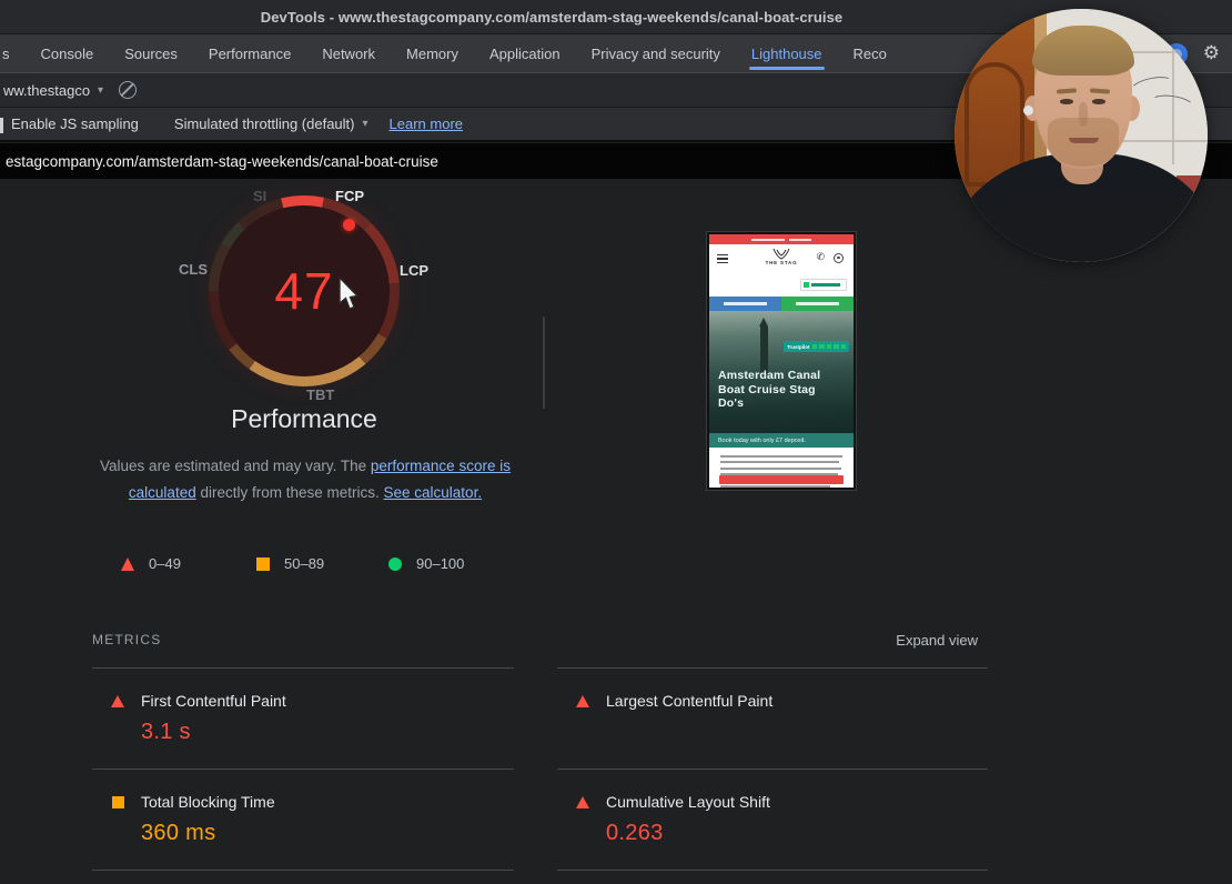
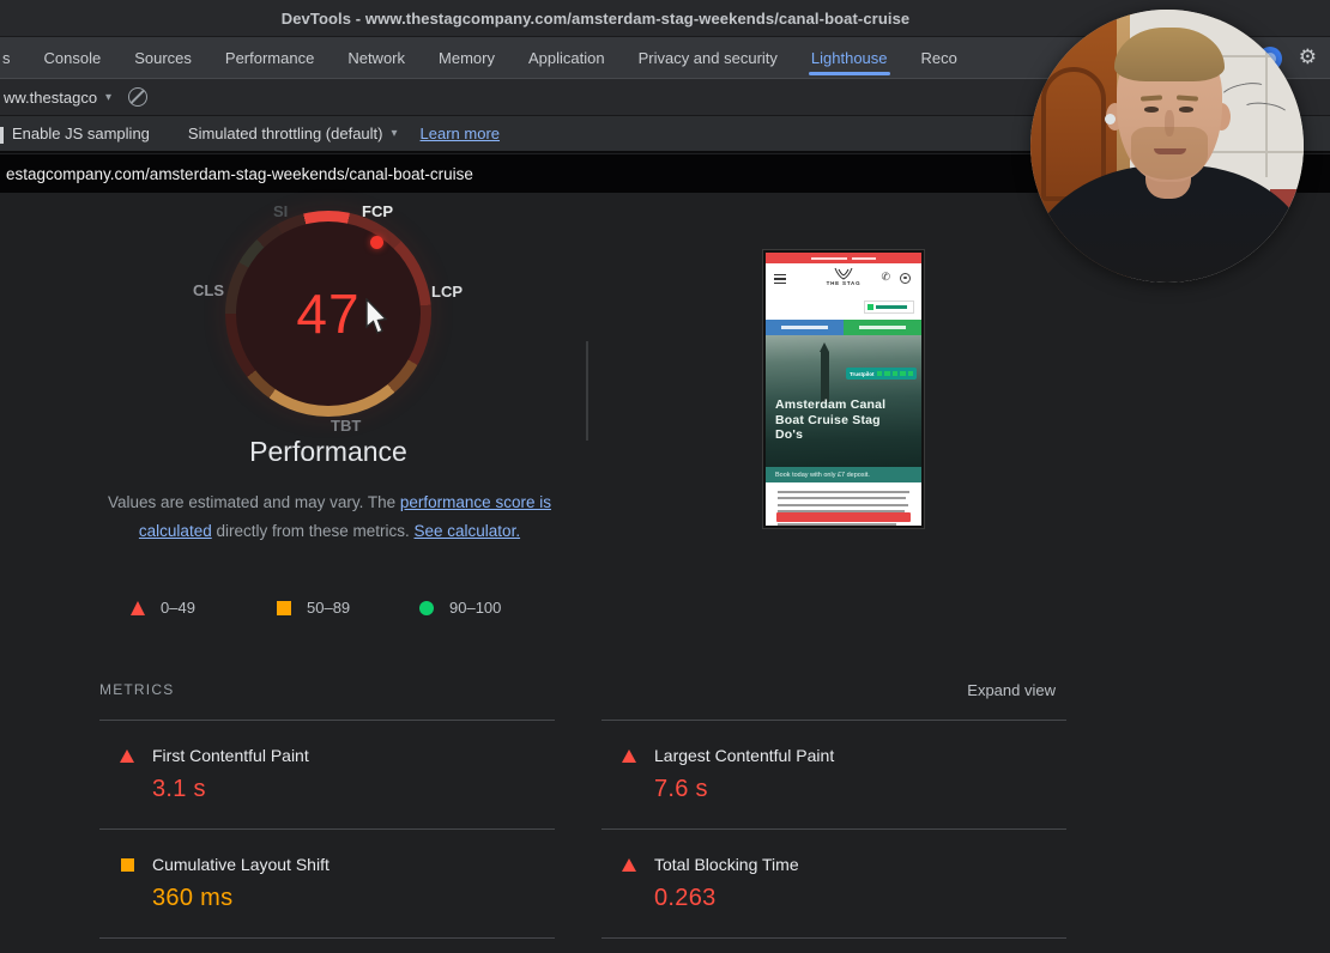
  DevTools - www.thestagcompany.com/amsterdam-stag-weekends/canal-boat-cruise
  s
  Console
  Sources
  Performance
  Network
  Memory
  Application
  Privacy and security
  Lighthouse
  Reco
  ⚙
  ww.thestagco
  ▾
  Enable JS sampling
  Simulated throttling (default)
  ▾
  Learn more
  estagcompany.com/amsterdam-stag-weekends/canal-boat-cruise
  47
  SI
  FCP
  LCP
  CLS
  TBT
  Performance
  Values are estimated and may vary. The performance score is calculated directly from these metrics. See calculator.
  0–49
  50–89
  90–100
  ✆
  Amsterdam Canal
  Boat Cruise Stag
  Do's
  METRICS
  Expand view
  First Contentful Paint
  3.1 s
- Total Blocking Time
+ Cumulative Layout Shift
  360 ms
  Largest Contentful Paint
+ 7.6 s
- Cumulative Layout Shift
+ Total Blocking Time
  0.263
